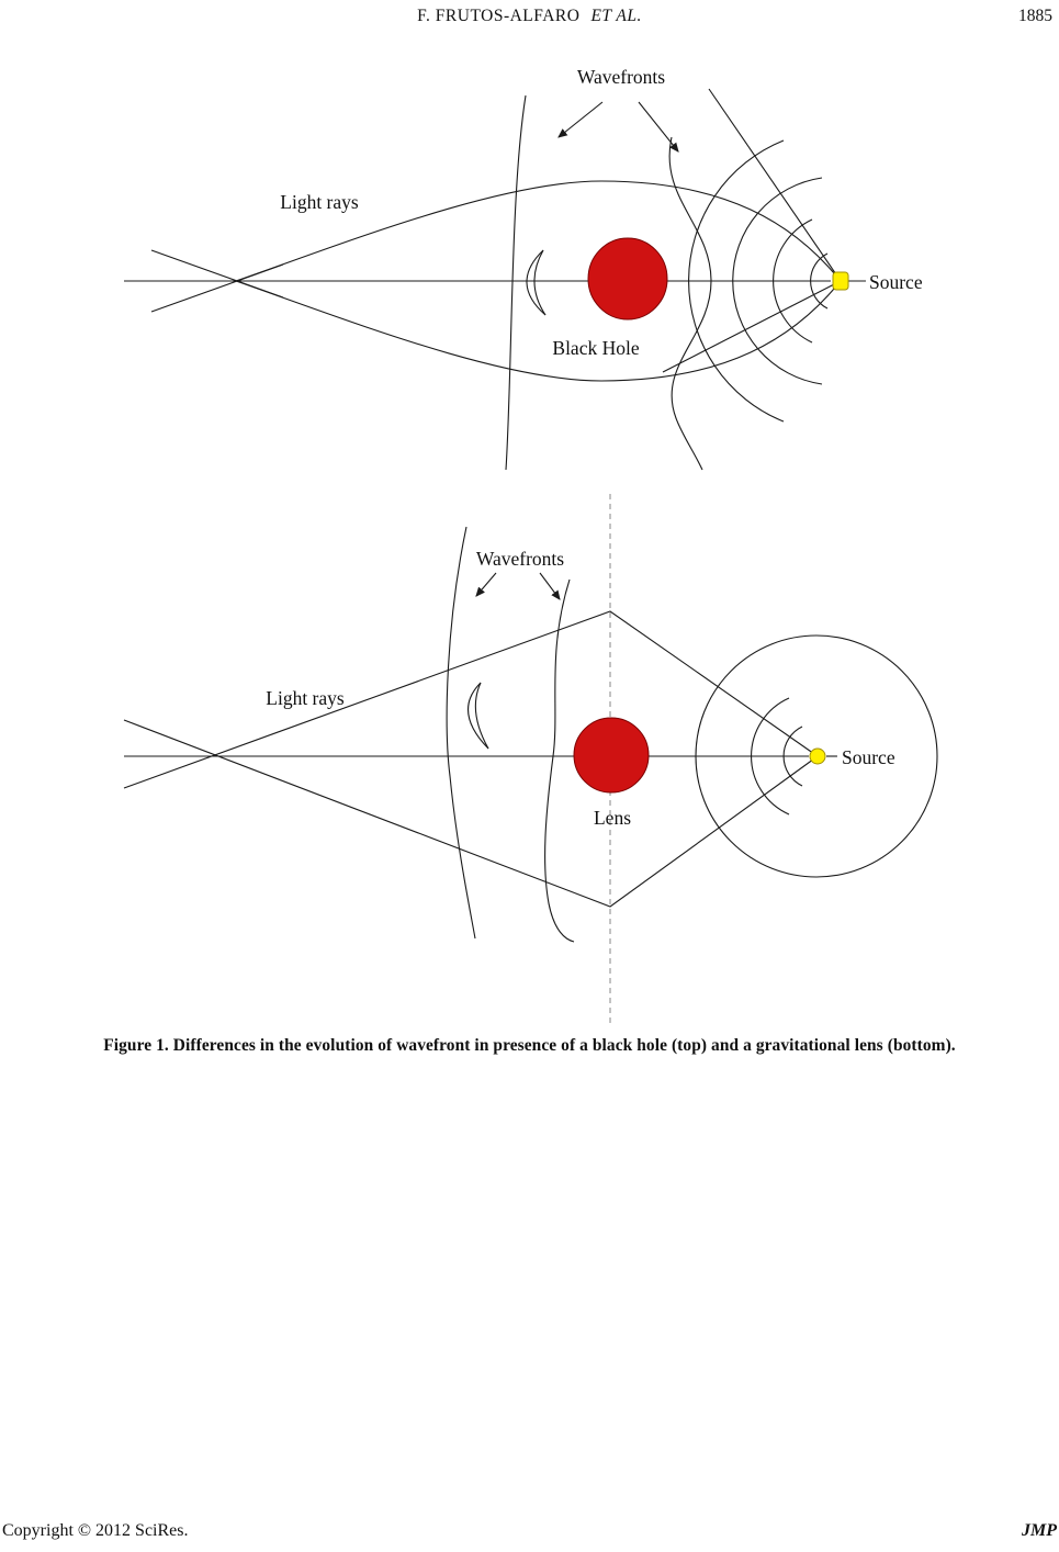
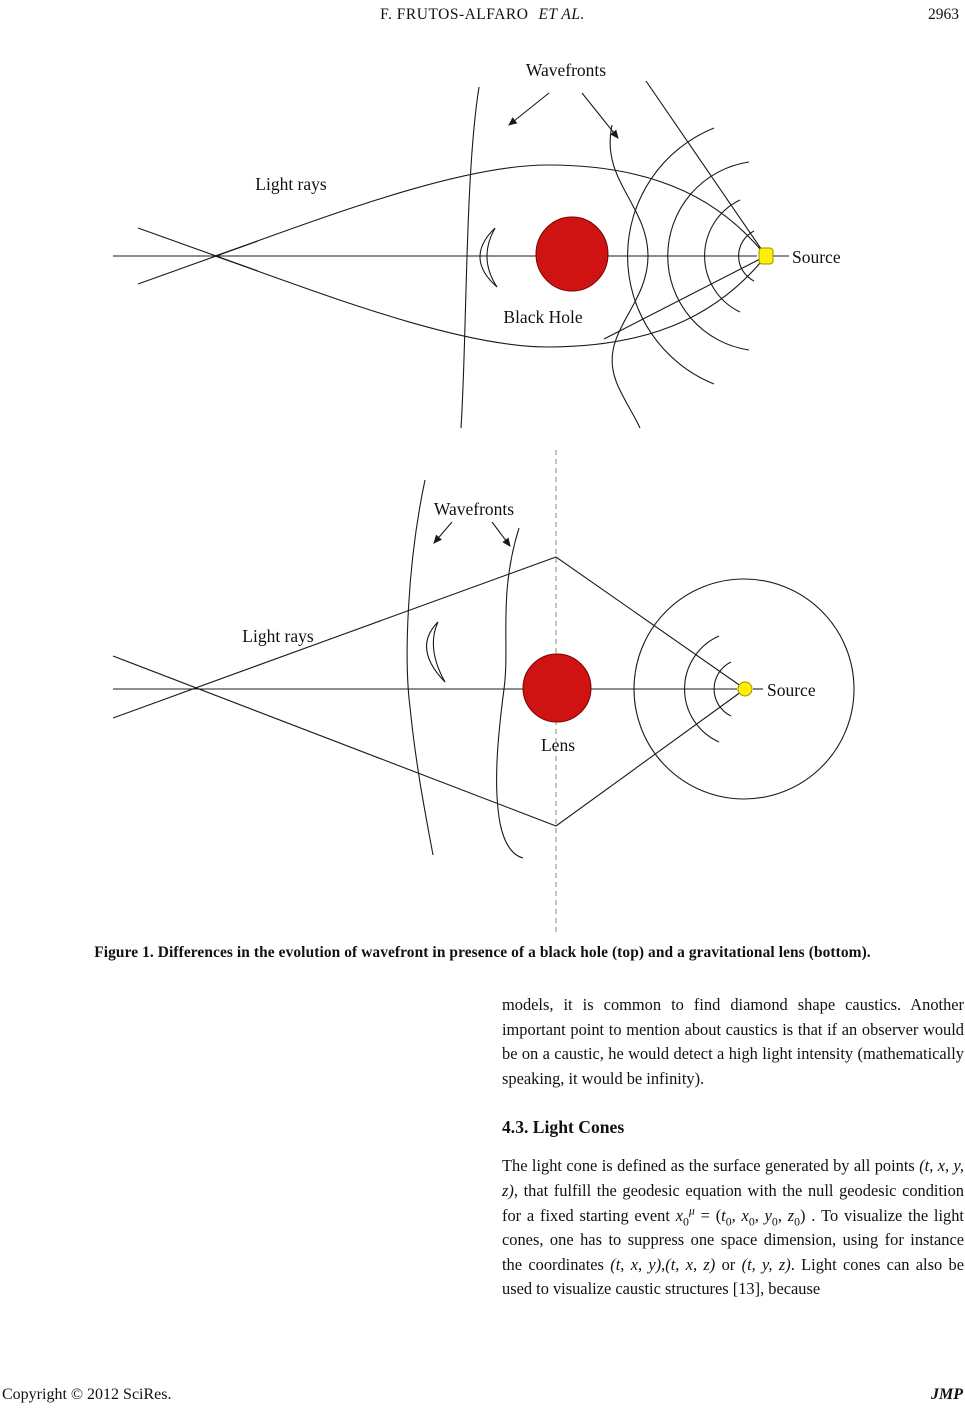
  F. FRUTOS-ALFARO ET AL.
- 1885
+ 2963
  Wavefronts
  Light rays
  Black Hole
  Source
  Wavefronts
  Light rays
  Lens
  Source
  Figure 1. Differences in the evolution of wavefront in presence of a black hole (top) and a gravitational lens (bottom).
+ models, it is common to find diamond shape caustics. Another important point to mention about caustics is that if an observer would be on a caustic, he would detect a high light intensity (mathematically speaking, it would be infinity).
+ 4.3. Light Cones
+ The light cone is defined as the surface generated by all points (t, x, y, z), that fulfill the geodesic equation with the null geodesic condition for a fixed starting event x0μ = (t0, x0, y0, z0) . To visualize the light cones, one has to suppress one space dimension, using for instance the coordinates (t, x, y),(t, x, z) or (t, y, z). Light cones can also be used to visualize caustic structures [13], because
  Copyright © 2012 SciRes.
  JMP
